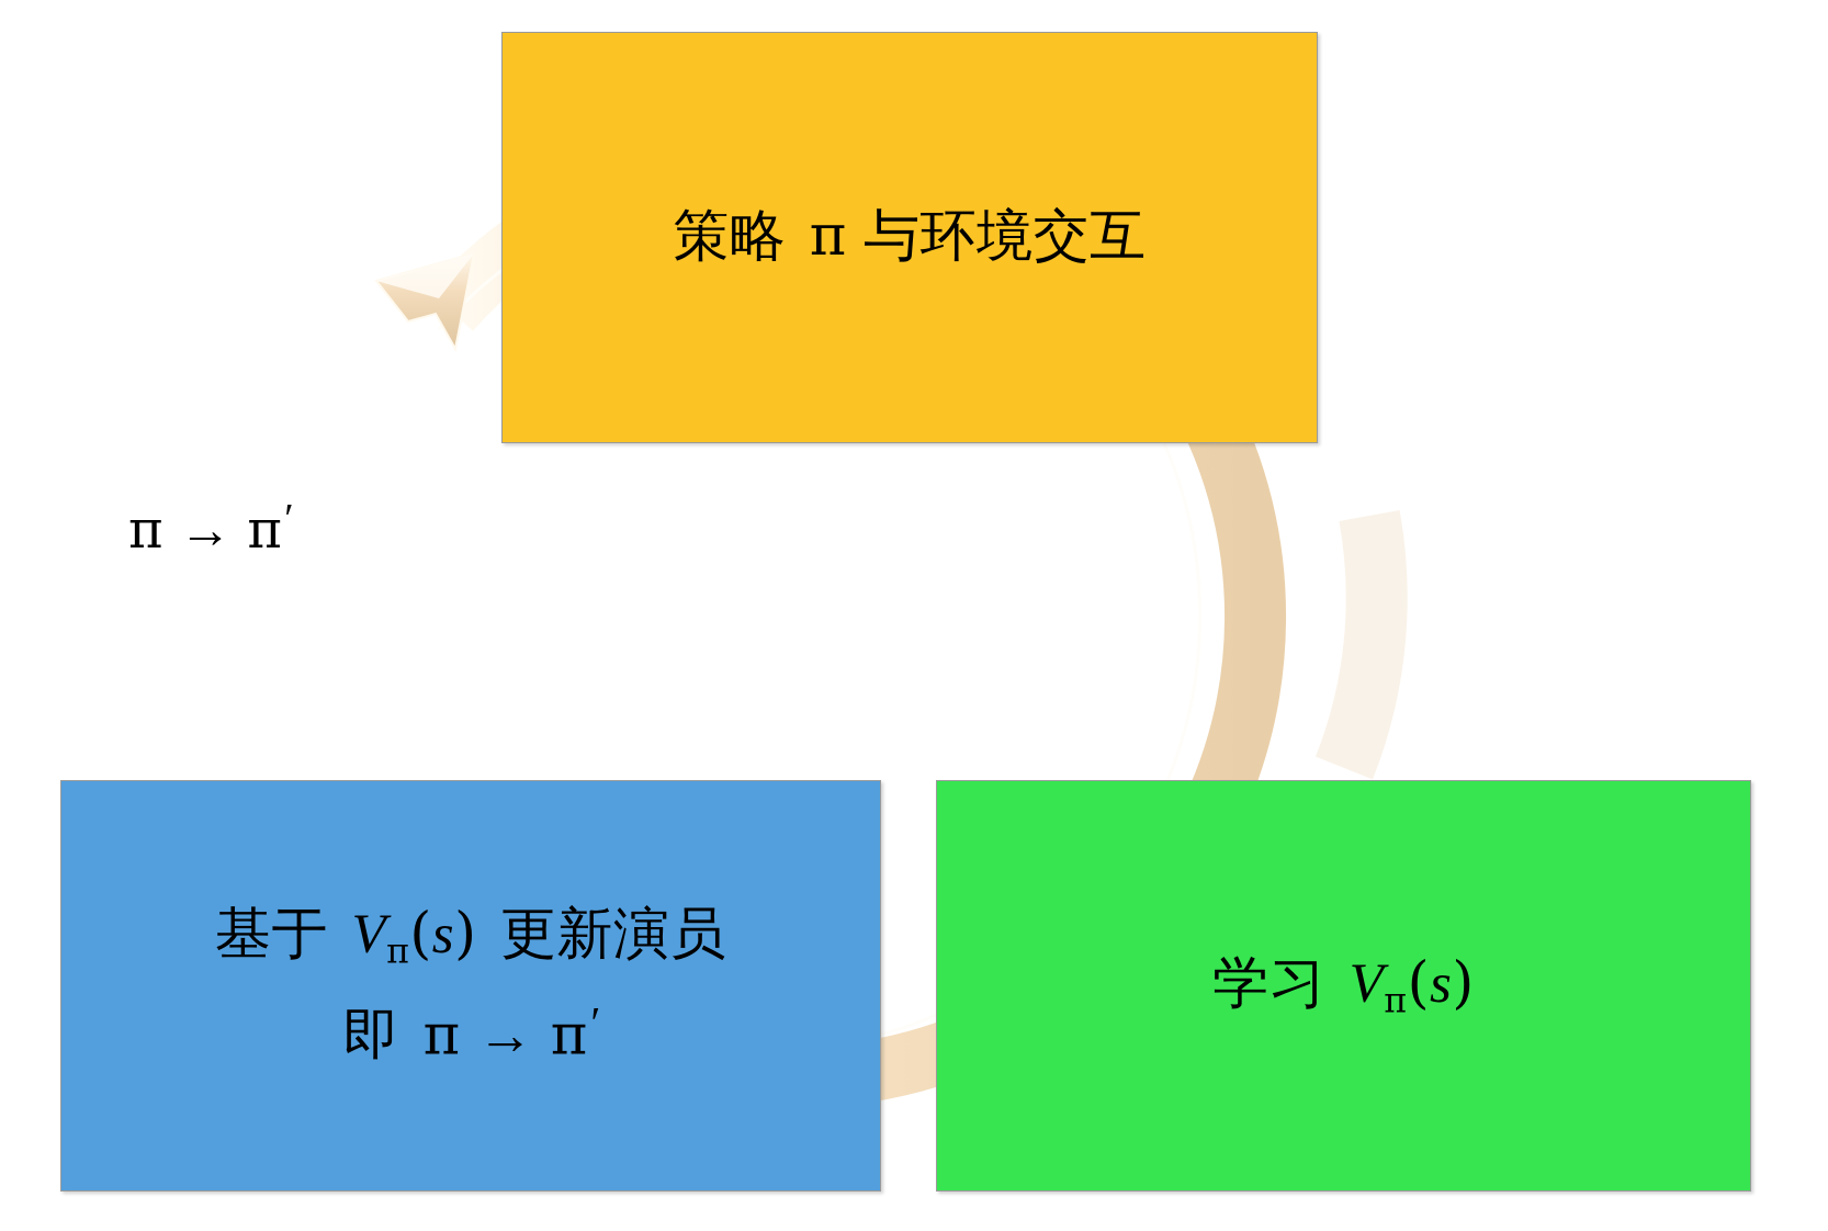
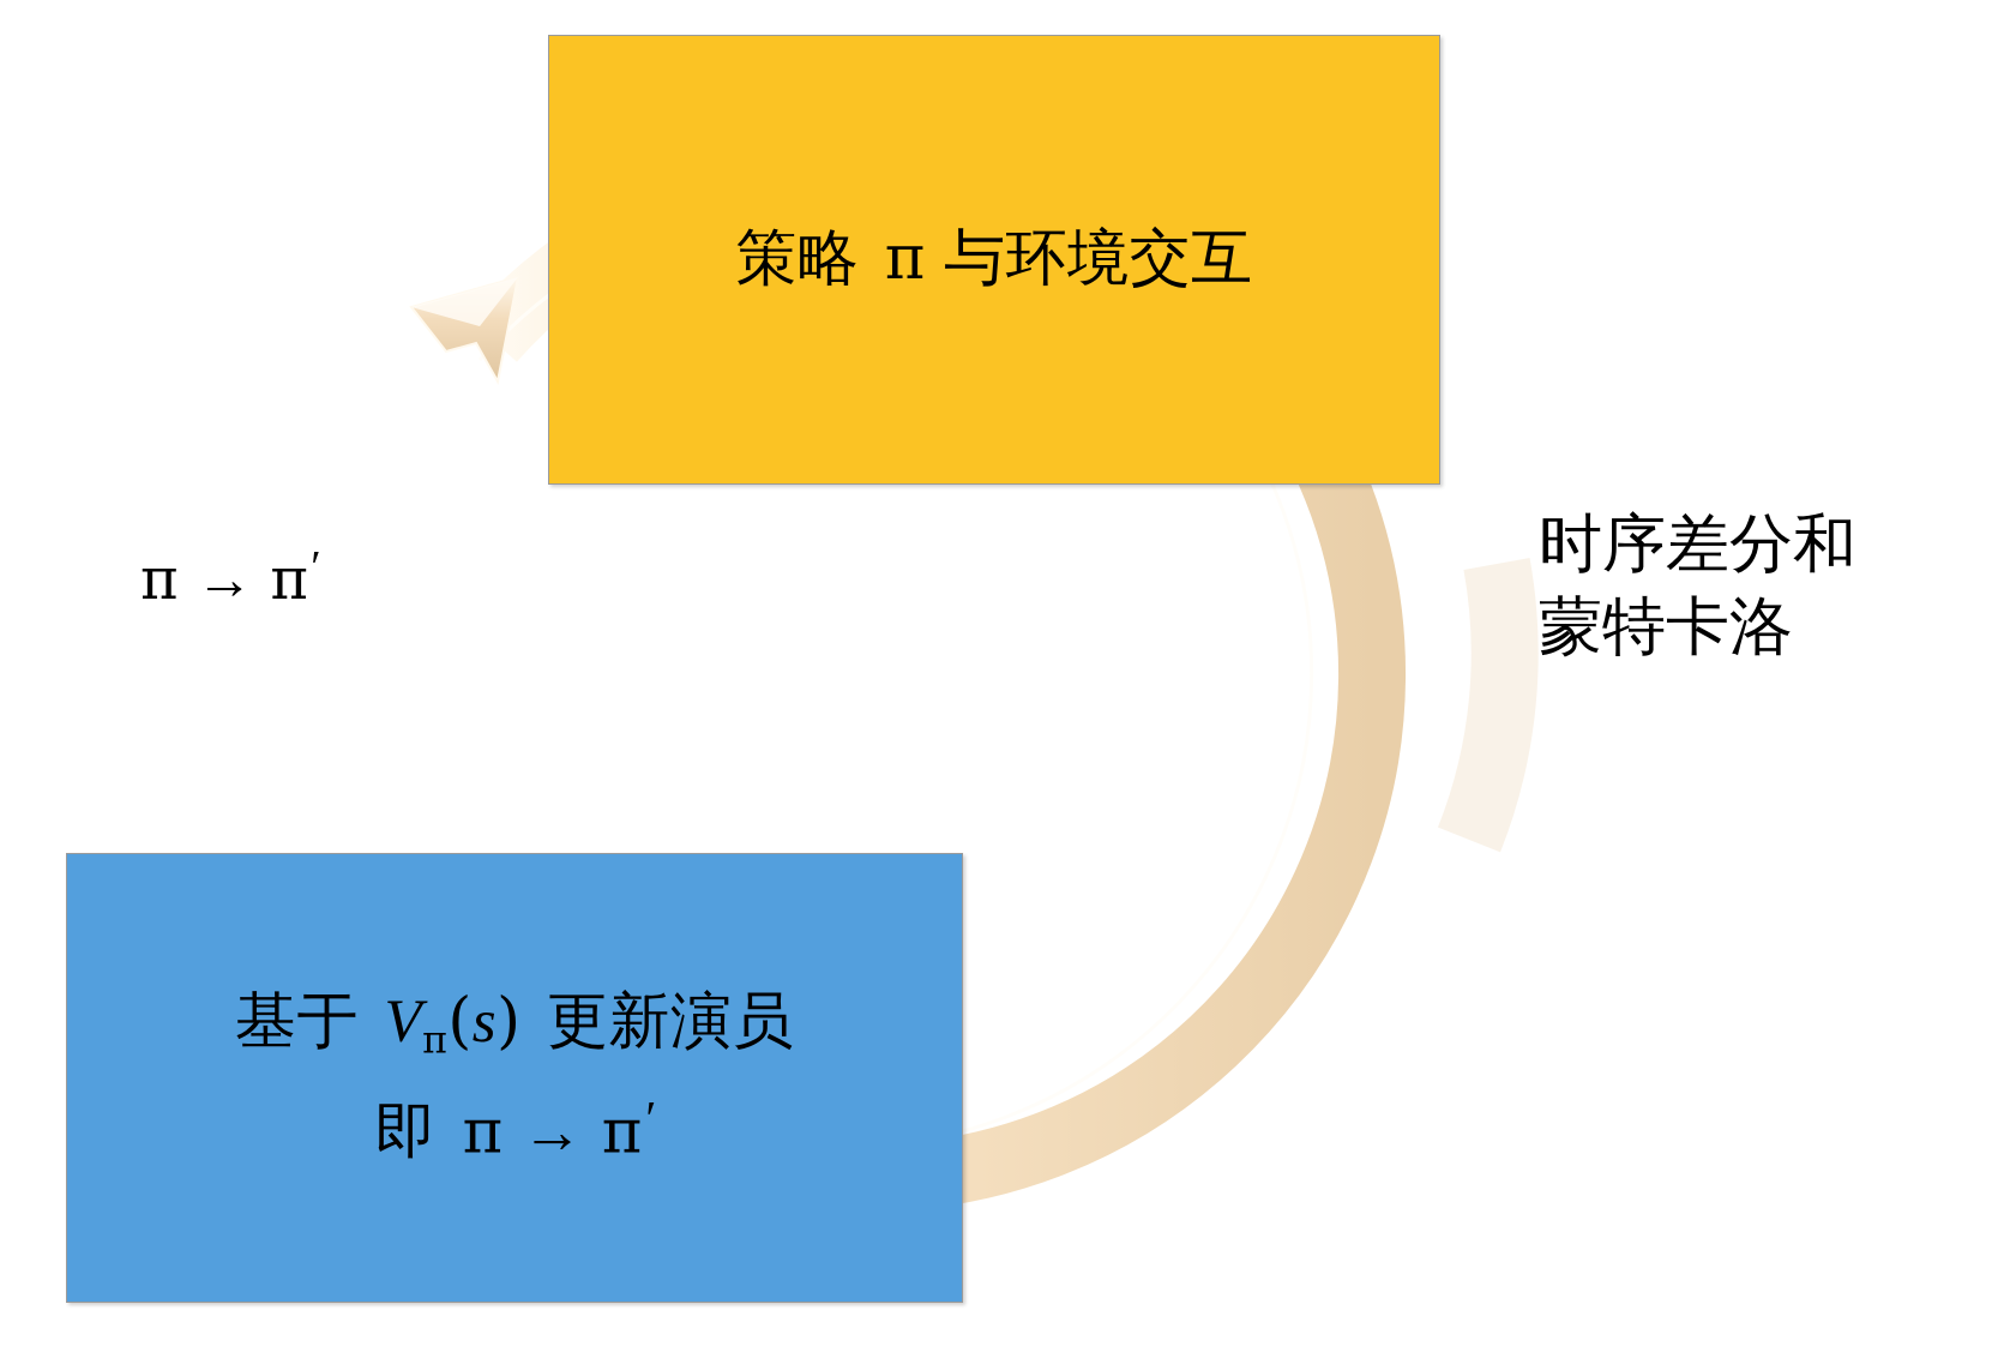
  策略 π 与环境交互
  基于 Vπ(s) 更新演员
  即 π → π′
- 学习 Vπ(s)
  π → π′
+ 时序差分和
+ 蒙特卡洛
